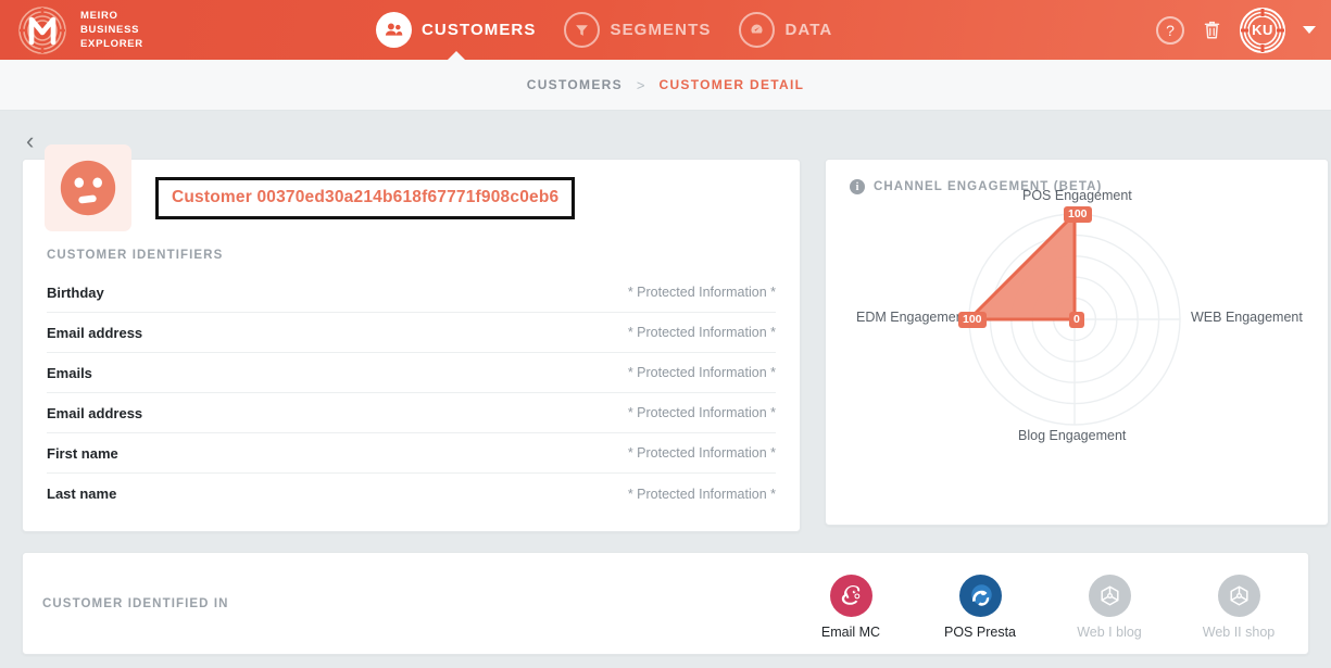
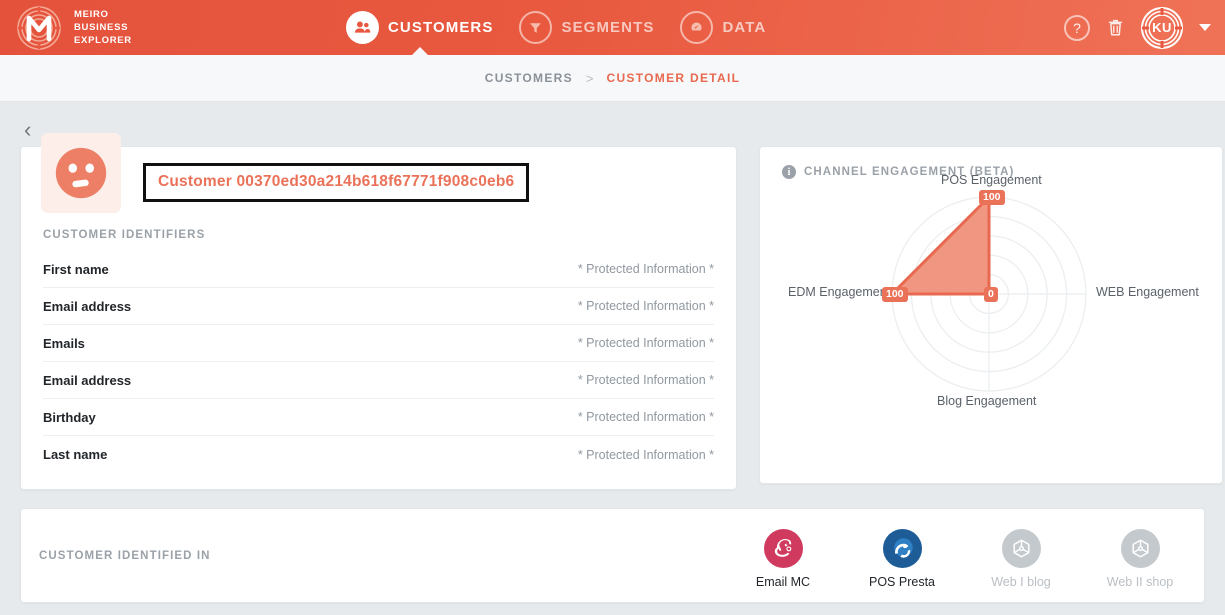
  MEIRO
  BUSINESS
  EXPLORER
  CUSTOMERS
  SEGMENTS
  DATA
  ?
  KU
  CUSTOMERS
  >
  CUSTOMER DETAIL
  ‹
  Customer 00370ed30a214b618f67771f908c0eb6
  CUSTOMER IDENTIFIERS
- Birthday
+ First name
  * Protected Information *
  Email address
  * Protected Information *
  Emails
  * Protected Information *
  Email address
  * Protected Information *
- First name
+ Birthday
  * Protected Information *
  Last name
  * Protected Information *
  i
  CHANNEL ENGAGEMENT (BETA)
  POS Engagement
  WEB Engagement
  Blog Engagement
  EDM Engageme
  100
  0
  100
  CUSTOMER IDENTIFIED IN
  Email MC
  POS Presta
  Web I blog
  Web II shop
